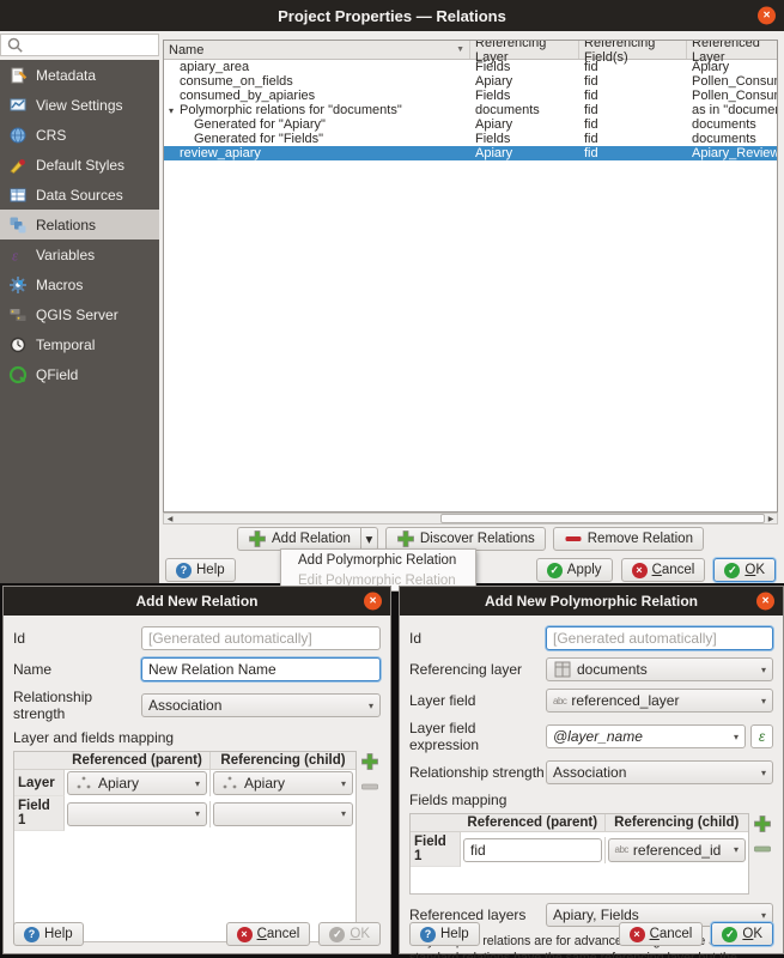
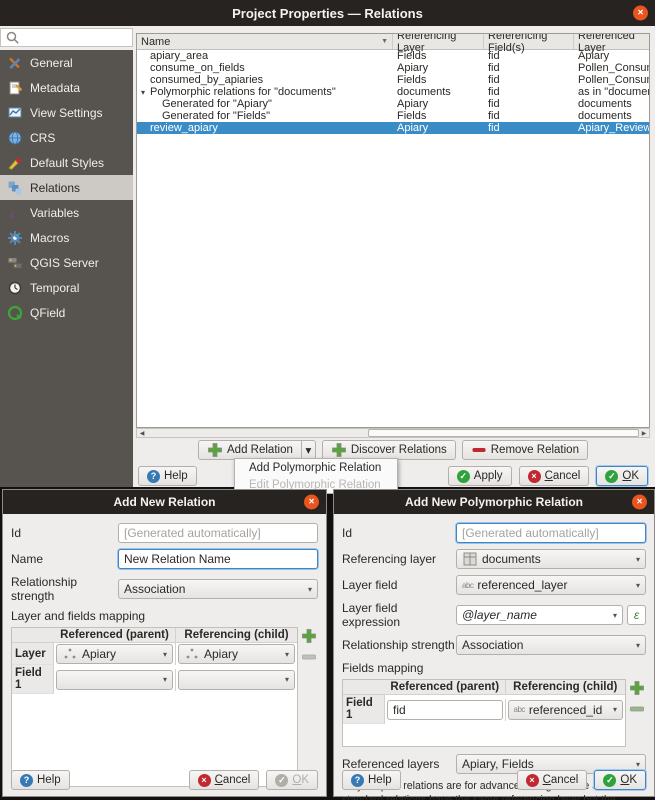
  Project Properties — Relations
  ×
+ General
  Metadata
  View Settings
  CRS
  Default Styles
- Data Sources
  Relations
  ε
  Variables
  Macros
  QGIS Server
  Temporal
  QField
  Name
  Referencing Layer
  Referencing Field(s)
  Referenced Layer
  apiary_area
  Fields
  fid
  Apiary
  consume_on_fields
  Apiary
  fid
  Pollen_Consu
  consumed_by_apiaries
  Fields
  fid
  Pollen_Consu
  ▾ Polymorphic relations for "documents"
  documents
  fid
  as in "docume
  Generated for "Apiary"
  Apiary
  fid
  documents
  Generated for "Fields"
  Fields
  fid
  documents
  review_apiary
  Apiary
  fid
  Apiary_Review
  Add Relation
  ▾
  Discover Relations
  Remove Relation
  ?
  Help
  ✓
  Apply
  ×
  Cancel
  ✓
  OK
  Add Polymorphic Relation
  Edit Polymorphic Relation
  Add New Relation
  ×
  Id
  [Generated automatically]
  Name
  New Relation Name
  Relationship strength
  Association
  ▾
  Layer and fields mapping
  Referenced (parent)
  Referencing (child)
  Layer
  Apiary
  ▾
  Apiary
  ▾
  Field 1
  ▾
  ▾
  ?
  Help
  ×
  Cancel
  ✓
  OK
  Add New Polymorphic Relation
  ×
  Id
  [Generated automatically]
  Referencing layer
  documents
  ▾
  Layer field
  abc
  referenced_layer
  ▾
  Layer field expression
  @layer_name
  ▾
  ε
  Relationship strength
  Association
  ▾
  Fields mapping
  Referenced (parent)
  Referencing (child)
  Field 1
  fid
  abc
  referenced_id
  ▾
  Referenced layers
  Apiary, Fields
  ▾
  ?
  Help
  ×
  Cancel
  ✓
  OK
